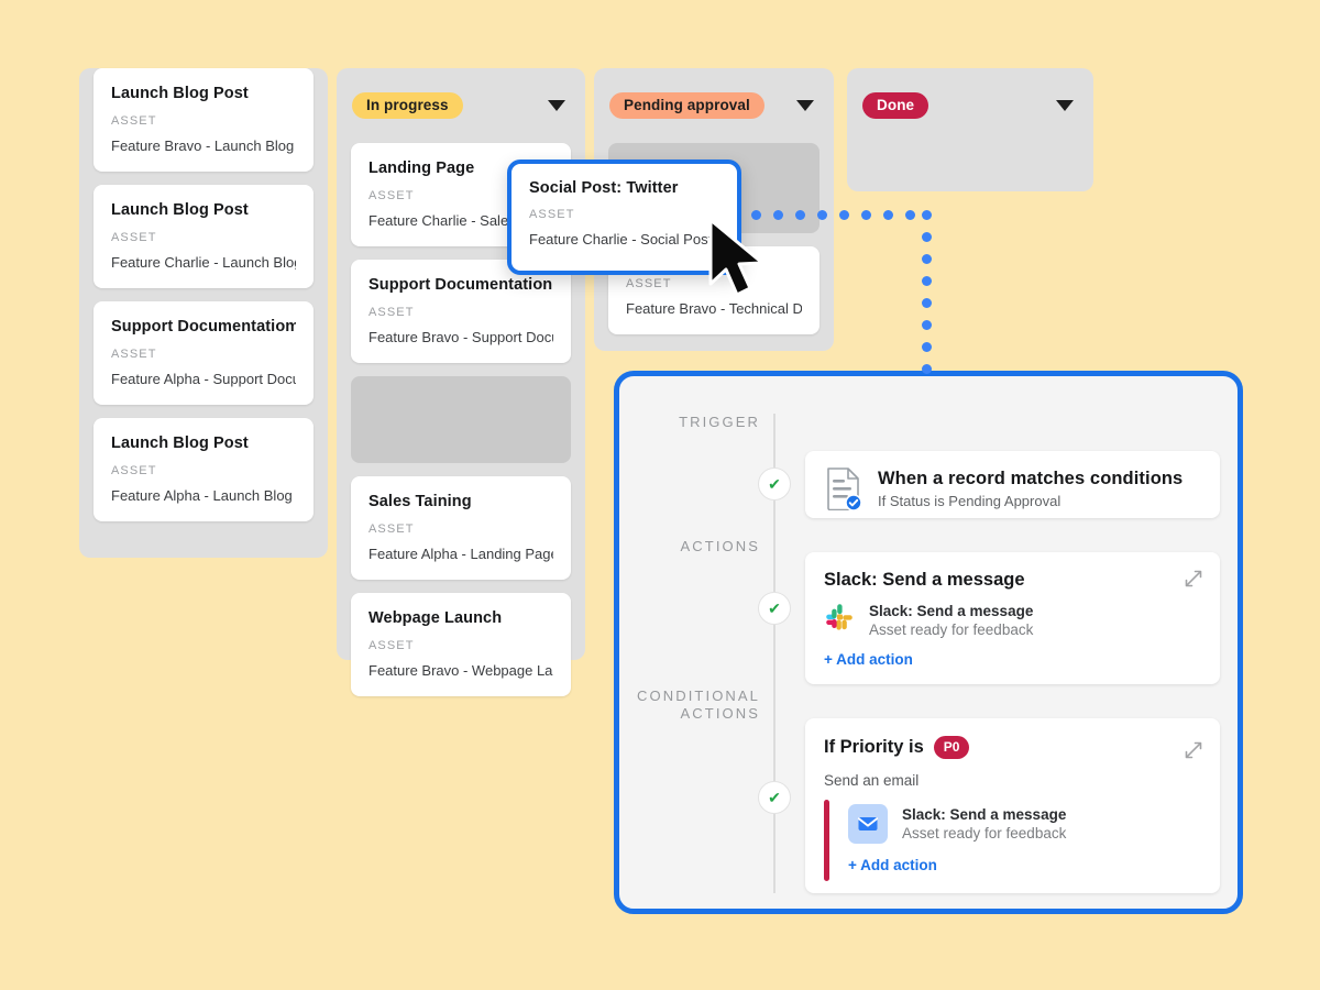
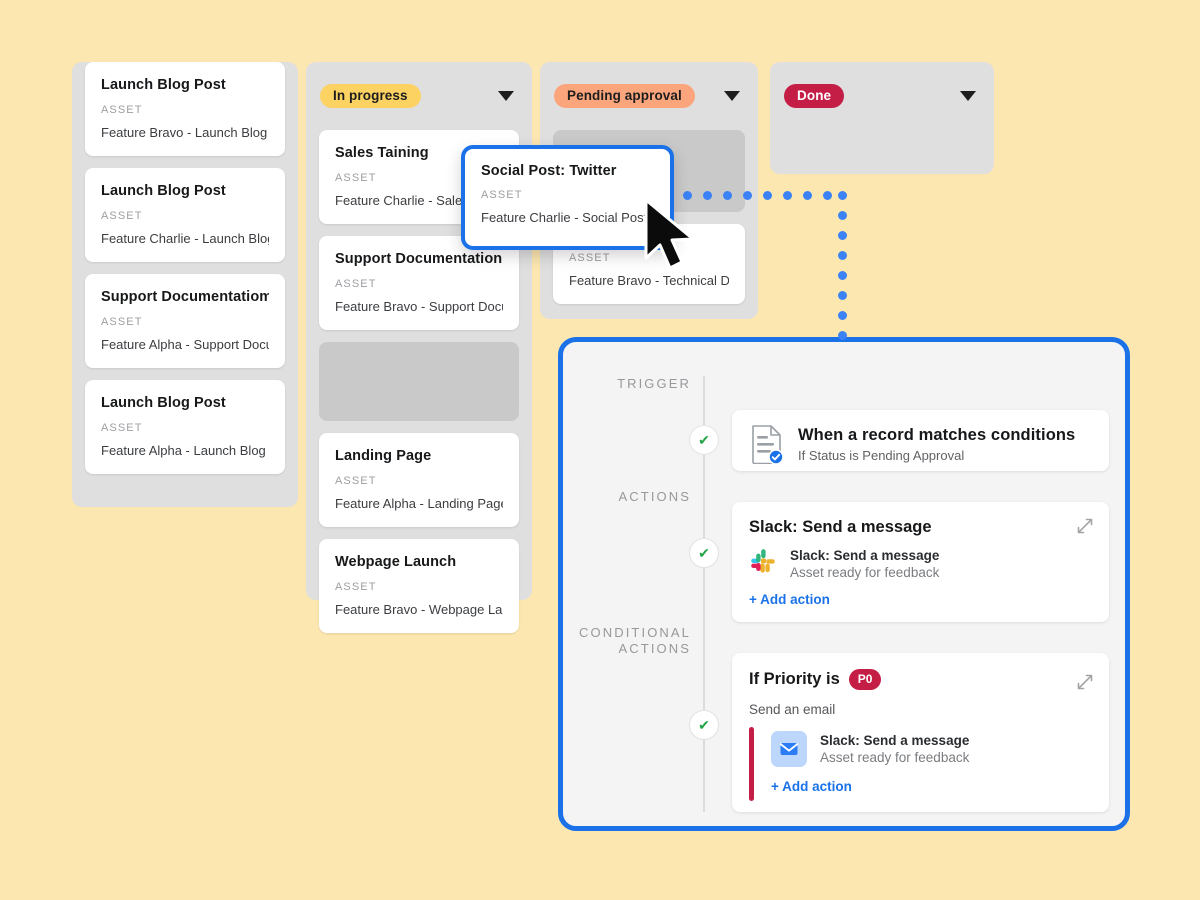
  Launch Blog Post
  ASSET
  Feature Bravo - Launch Blog
  Launch Blog Post
  ASSET
  Feature Charlie - Launch Blo
  Support Documentatiom
  ASSET
  Feature Alpha - Support Doc
  Launch Blog Post
  ASSET
  Feature Alpha - Launch Blog
  In progress
- Landing Page
+ Sales Taining
  ASSET
  Feature Charlie - Sale
  Support Documentation
  ASSET
  Feature Bravo - Support Doc
- Sales Taining
+ Landing Page
  ASSET
  Feature Alpha - Landing Pag
  Webpage Launch
  ASSET
  Feature Bravo - Webpage La
  Pending approval
  ASSET
  Feature Bravo - Technical D
  Done
  Social Post: Twitter
  ASSET
  Feature Charlie - Social Pos
  TRIGGER
  ACTIONS
  CONDITIONAL
  ACTIONS
  ✔
  ✔
  ✔
  When a record matches conditions
  If Status is Pending Approval
  Slack: Send a message
  Slack: Send a message
  Asset ready for feedback
  + Add action
  If Priority is
  P0
  Send an email
  Slack: Send a message
  Asset ready for feedback
  + Add action
